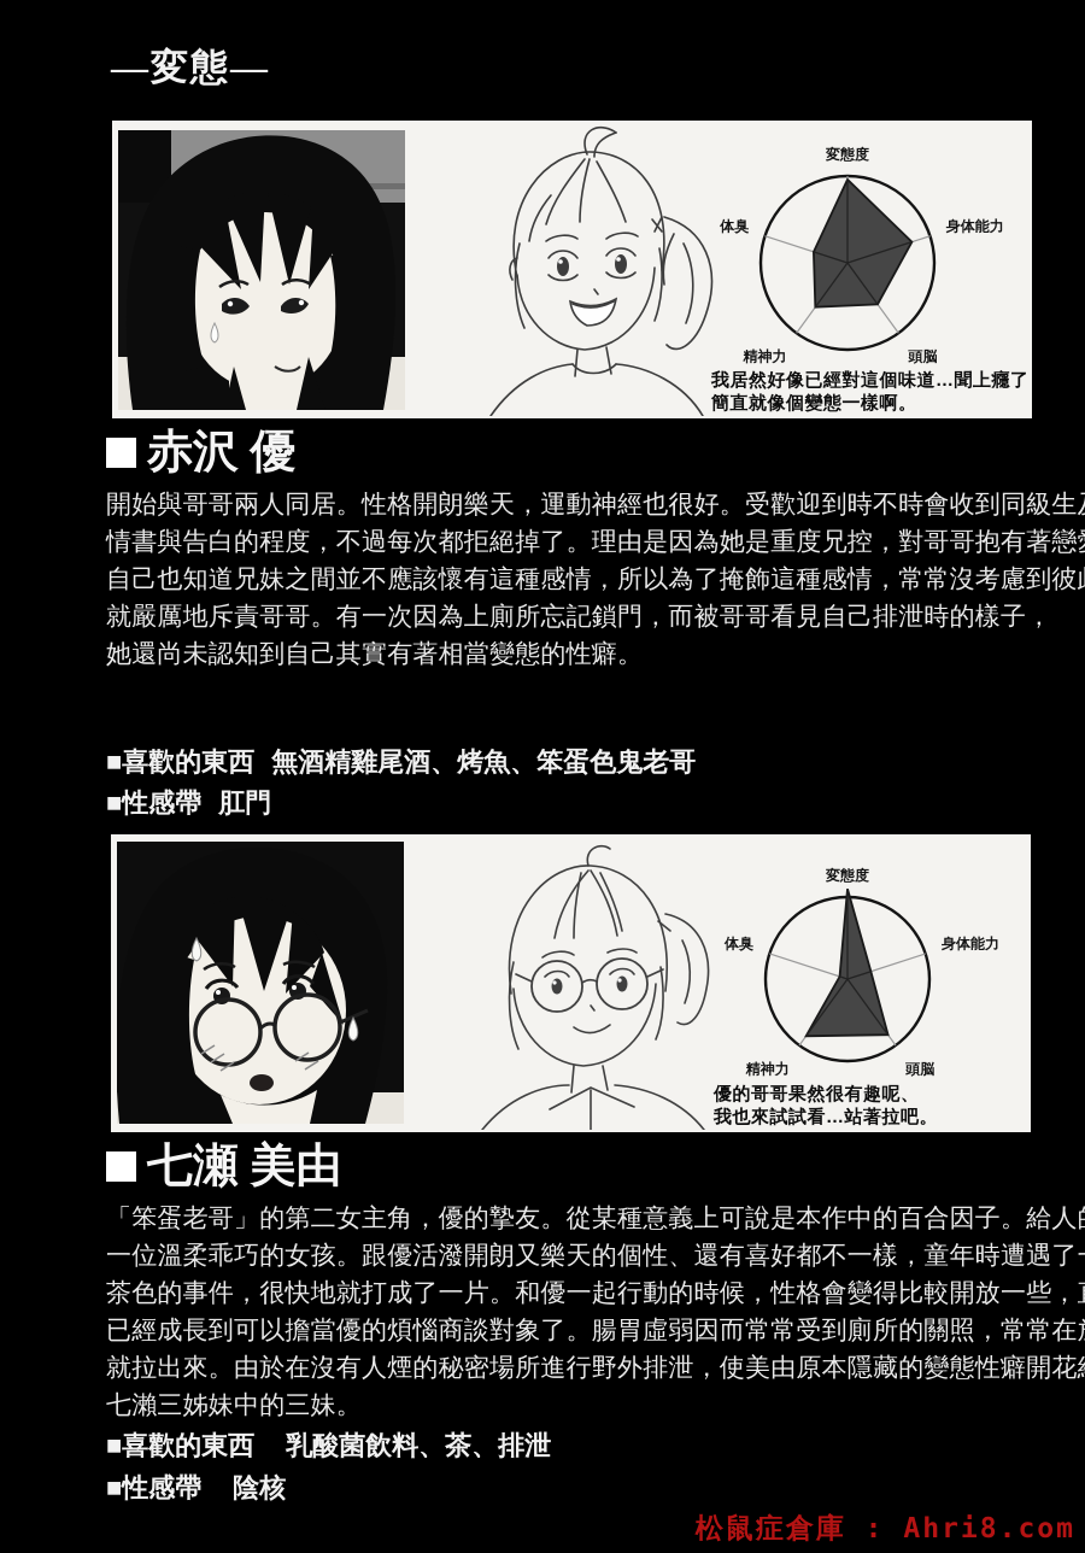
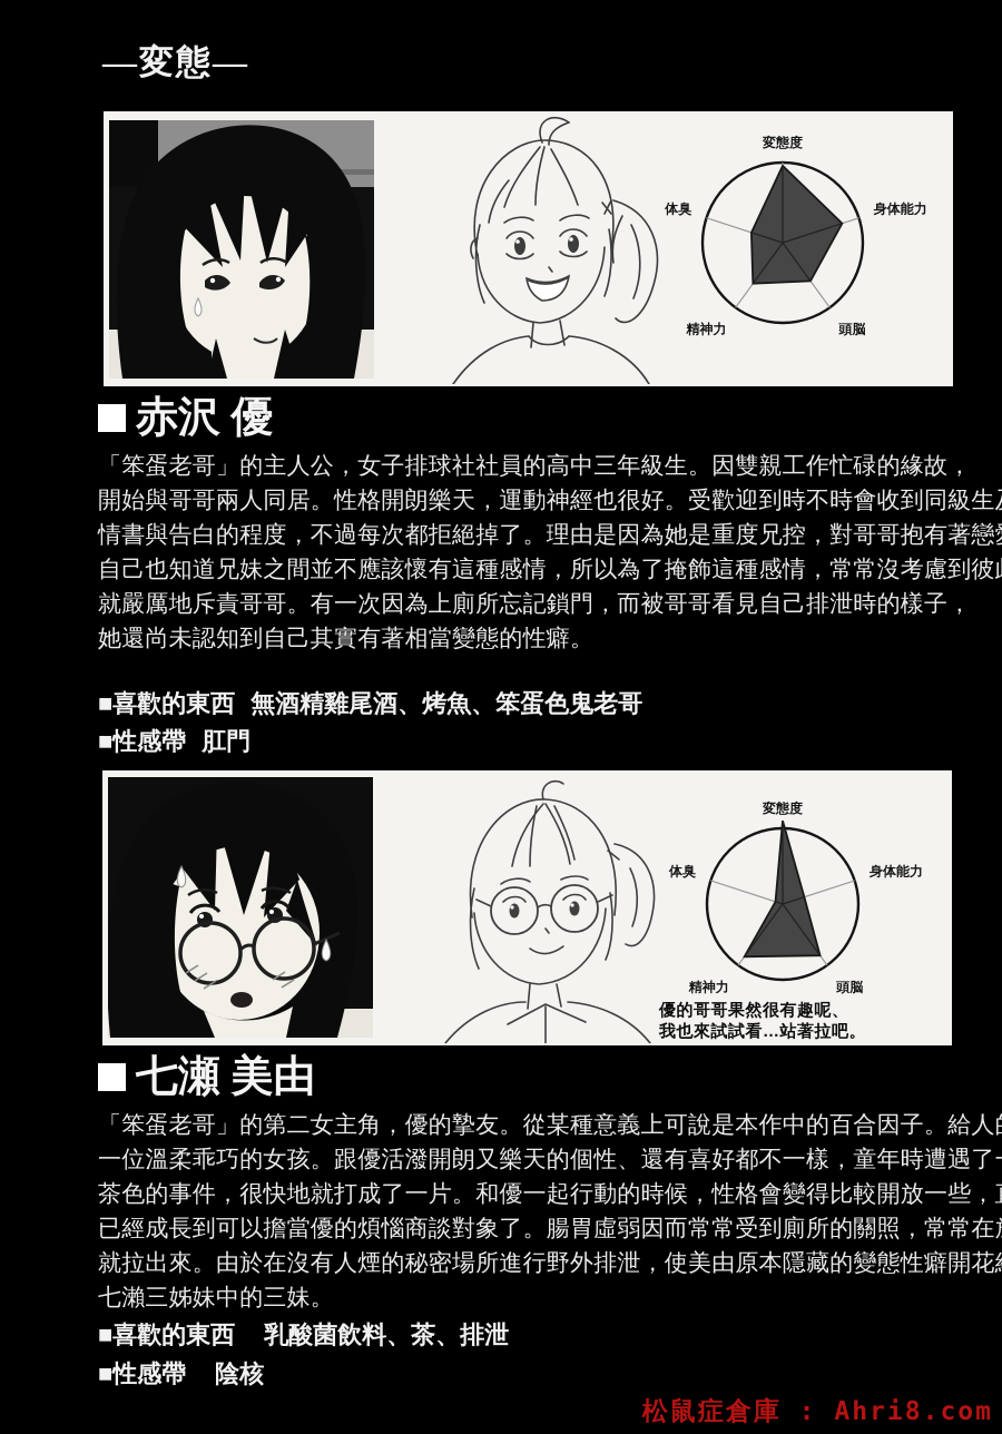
  —変態—
  変態度
  身体能力
  頭脳
  精神力
  体臭
- 我居然好像已經對這個味道…聞上癮了
- 簡直就像個變態一樣啊。
  赤沢 優
+ 「笨蛋老哥」的主人公，女子排球社社員的高中三年級生。因雙親工作忙碌的緣故，
  開始與哥哥兩人同居。性格開朗樂天，運動神經也很好。受歡迎到時不時會收到同級生
  情書與告白的程度，不過每次都拒絕掉了。理由是因為她是重度兄控，對哥哥抱有著戀
  自己也知道兄妹之間並不應該懷有這種感情，所以為了掩飾這種感情，常常沒考慮到彼
  就嚴厲地斥責哥哥。有一次因為上廁所忘記鎖門，而被哥哥看見自己排泄時的樣子，
  她還尚未認知到自己其實有著相當變態的性癖。
  ■喜歡的東西 無酒精雞尾酒、烤魚、笨蛋色鬼老哥
  ■性感帶 肛門
  変態度
  身体能力
  頭脳
  精神力
  体臭
  優的哥哥果然很有趣呢、
  我也來試試看…站著拉吧。
  七瀬 美由
  「笨蛋老哥」的第二女主角，優的摯友。從某種意義上可說是本作中的百合因子。給人
  一位溫柔乖巧的女孩。跟優活潑開朗又樂天的個性、還有喜好都不一樣，童年時遭遇了
  茶色的事件，很快地就打成了一片。和優一起行動的時候，性格會變得比較開放一些，
  已經成長到可以擔當優的煩惱商談對象了。腸胃虛弱因而常常受到廁所的關照，常常在
  就拉出來。由於在沒有人煙的秘密場所進行野外排泄，使美由原本隱藏的變態性癖開花
  七瀨三姊妹中的三妹。
  ■喜歡的東西 乳酸菌飲料、茶、排泄
  ■性感帶 陰核
  松鼠症倉庫 : Ahri8.com
